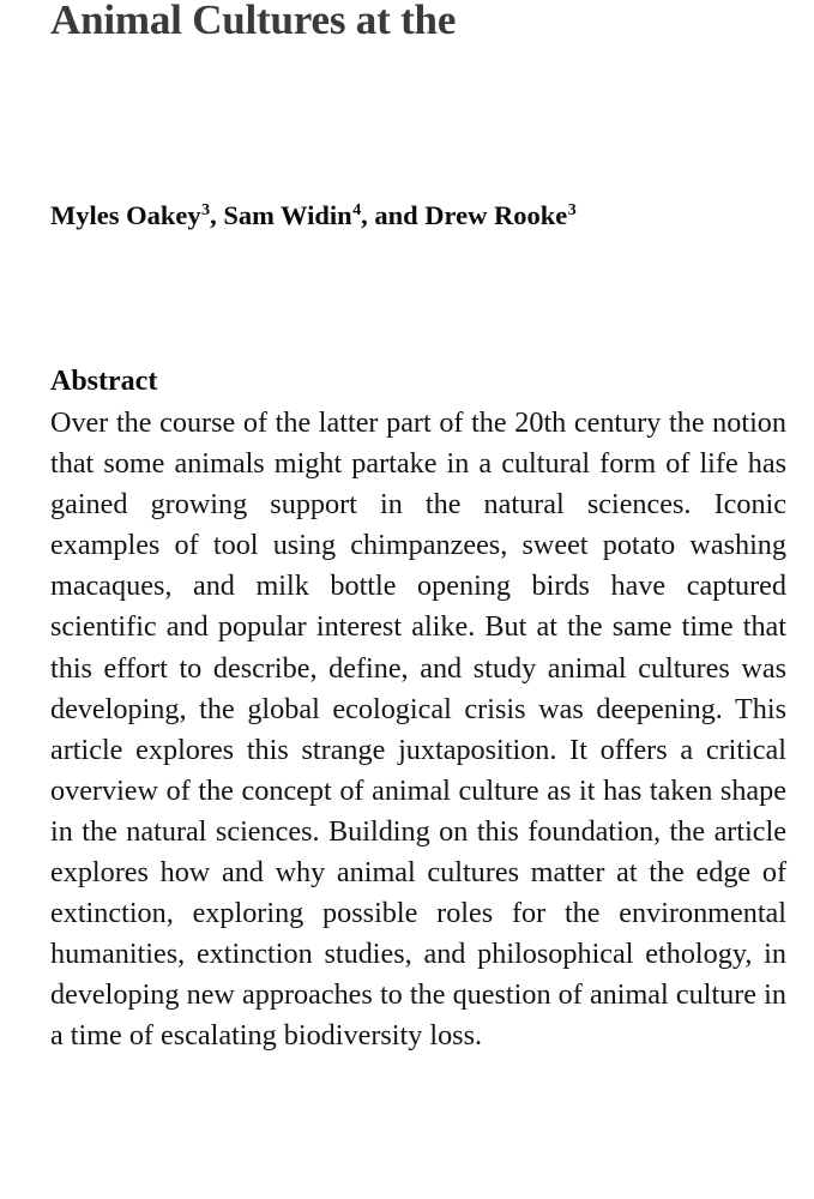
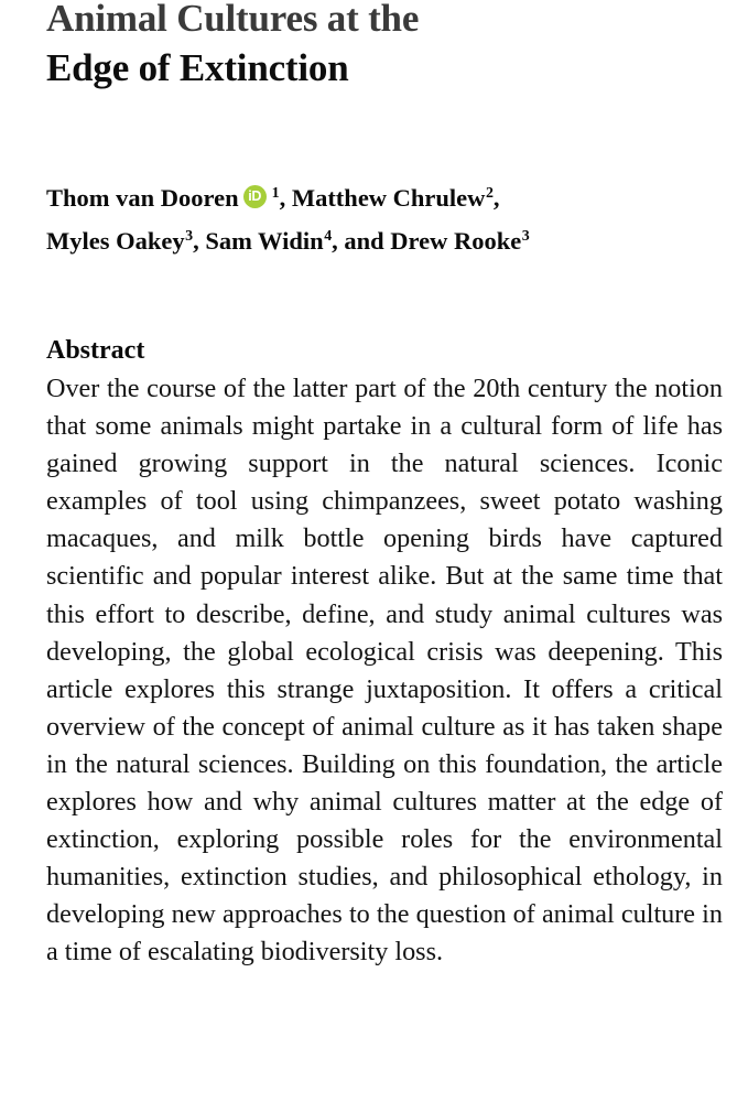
  Animal Cultures at the
+ Edge of Extinction
+ Thom van Dooren
+ iD
+ 1, Matthew Chrulew2,
  Myles Oakey3, Sam Widin4, and Drew Rooke3
  Abstract
  Over the course of the latter part of the 20th century the notion that some animals might partake in a cultural form of life has gained growing support in the natural sciences. Iconic examples of tool using chimpanzees, sweet potato washing macaques, and milk bottle opening birds have captured scientific and popular interest alike. But at the same time that this effort to describe, define, and study animal cultures was developing, the global ecological crisis was deepening. This article explores this strange juxtaposition. It offers a critical overview of the concept of animal culture as it has taken shape in the natural sciences. Building on this foundation, the article explores how and why animal cultures matter at the edge of extinction, exploring possible roles for the environmental humanities, extinction studies, and philosophical ethology, in developing new approaches to the question of animal culture in a time of escalating biodiversity loss.
